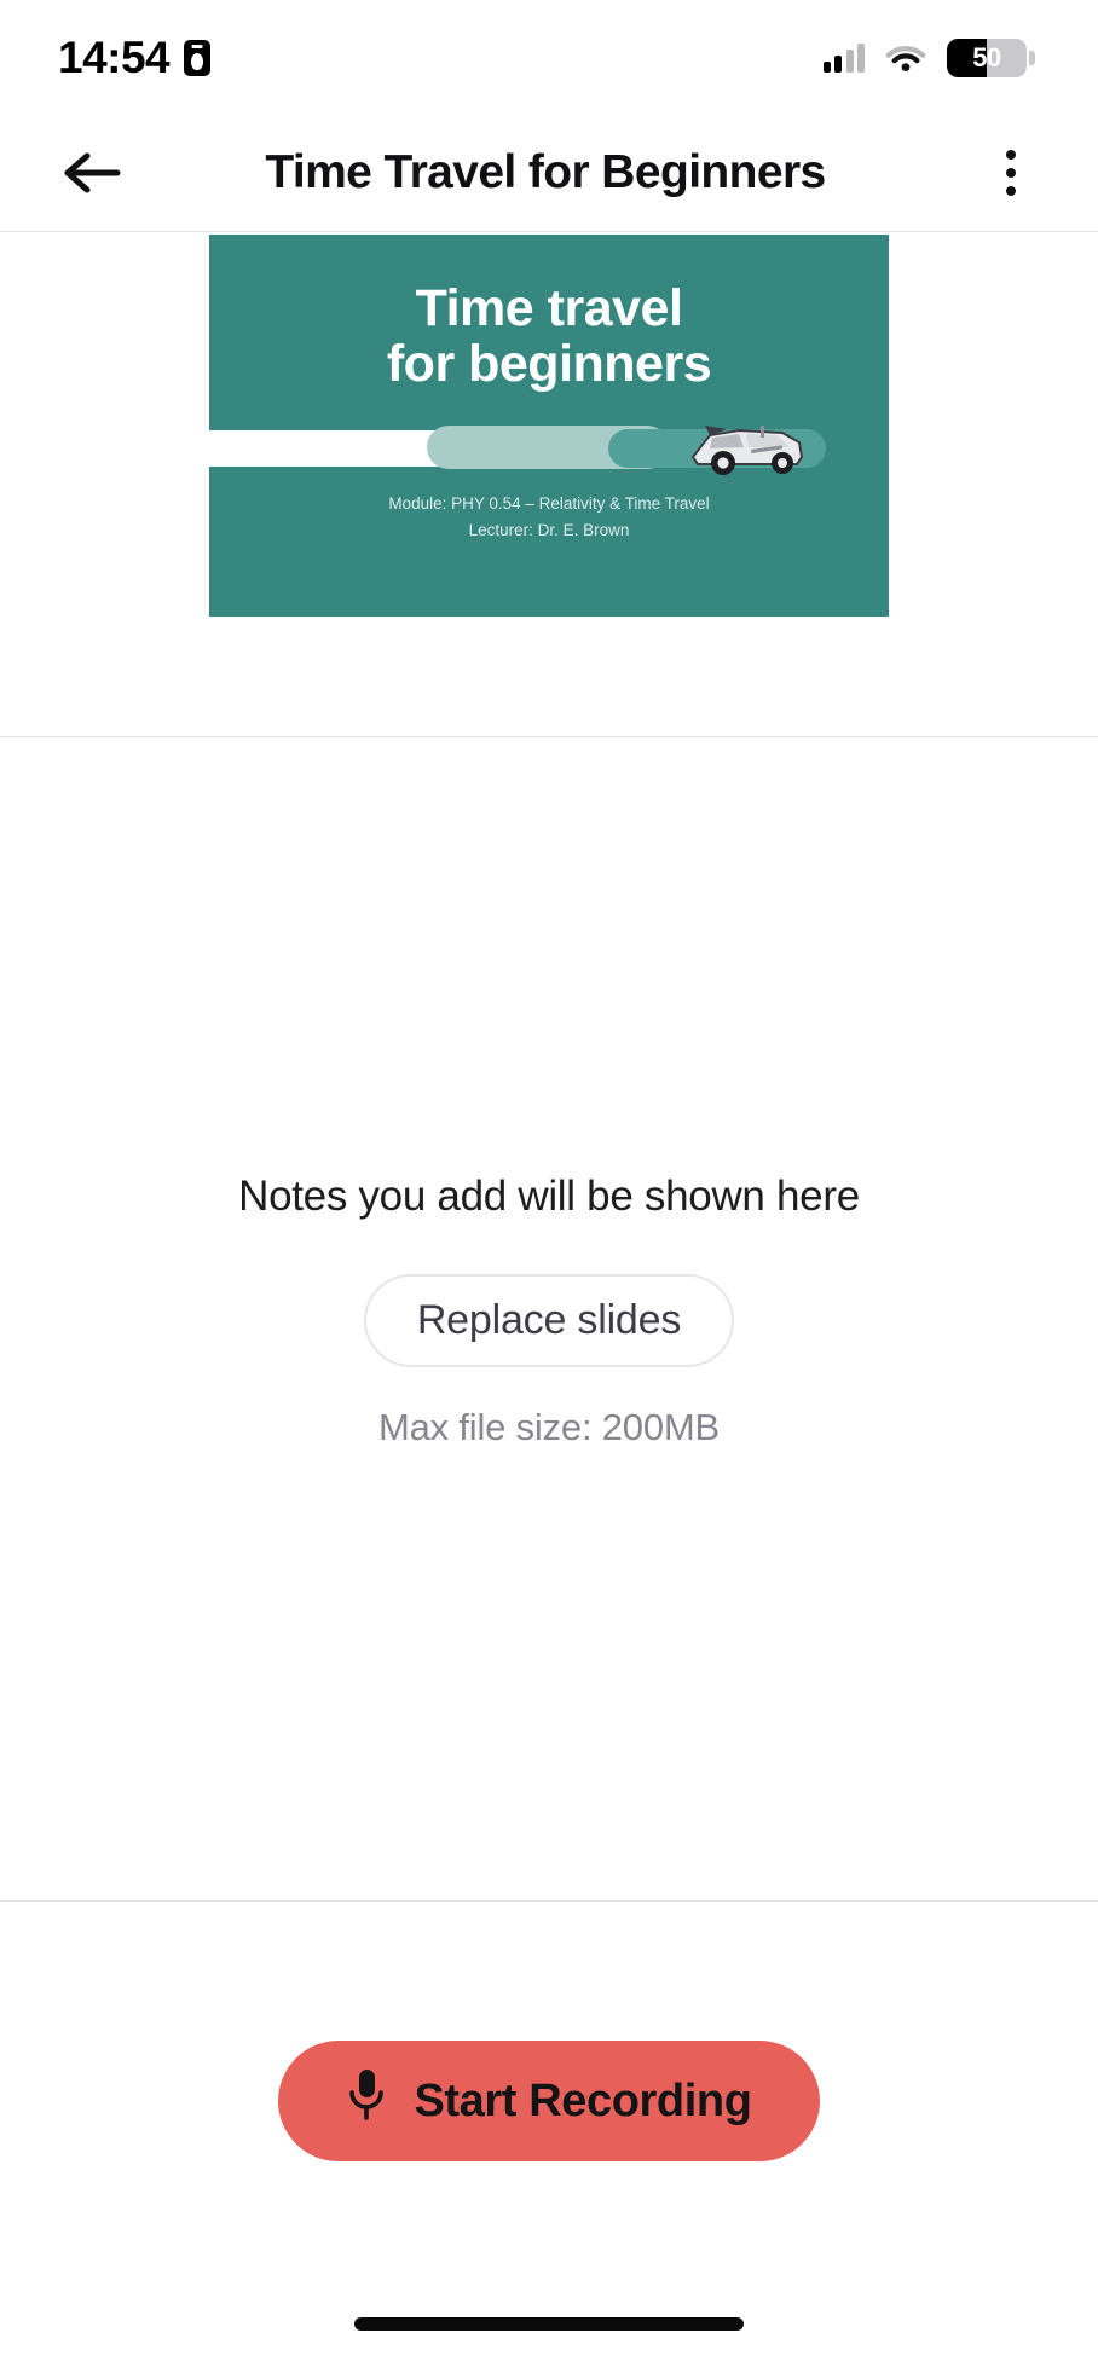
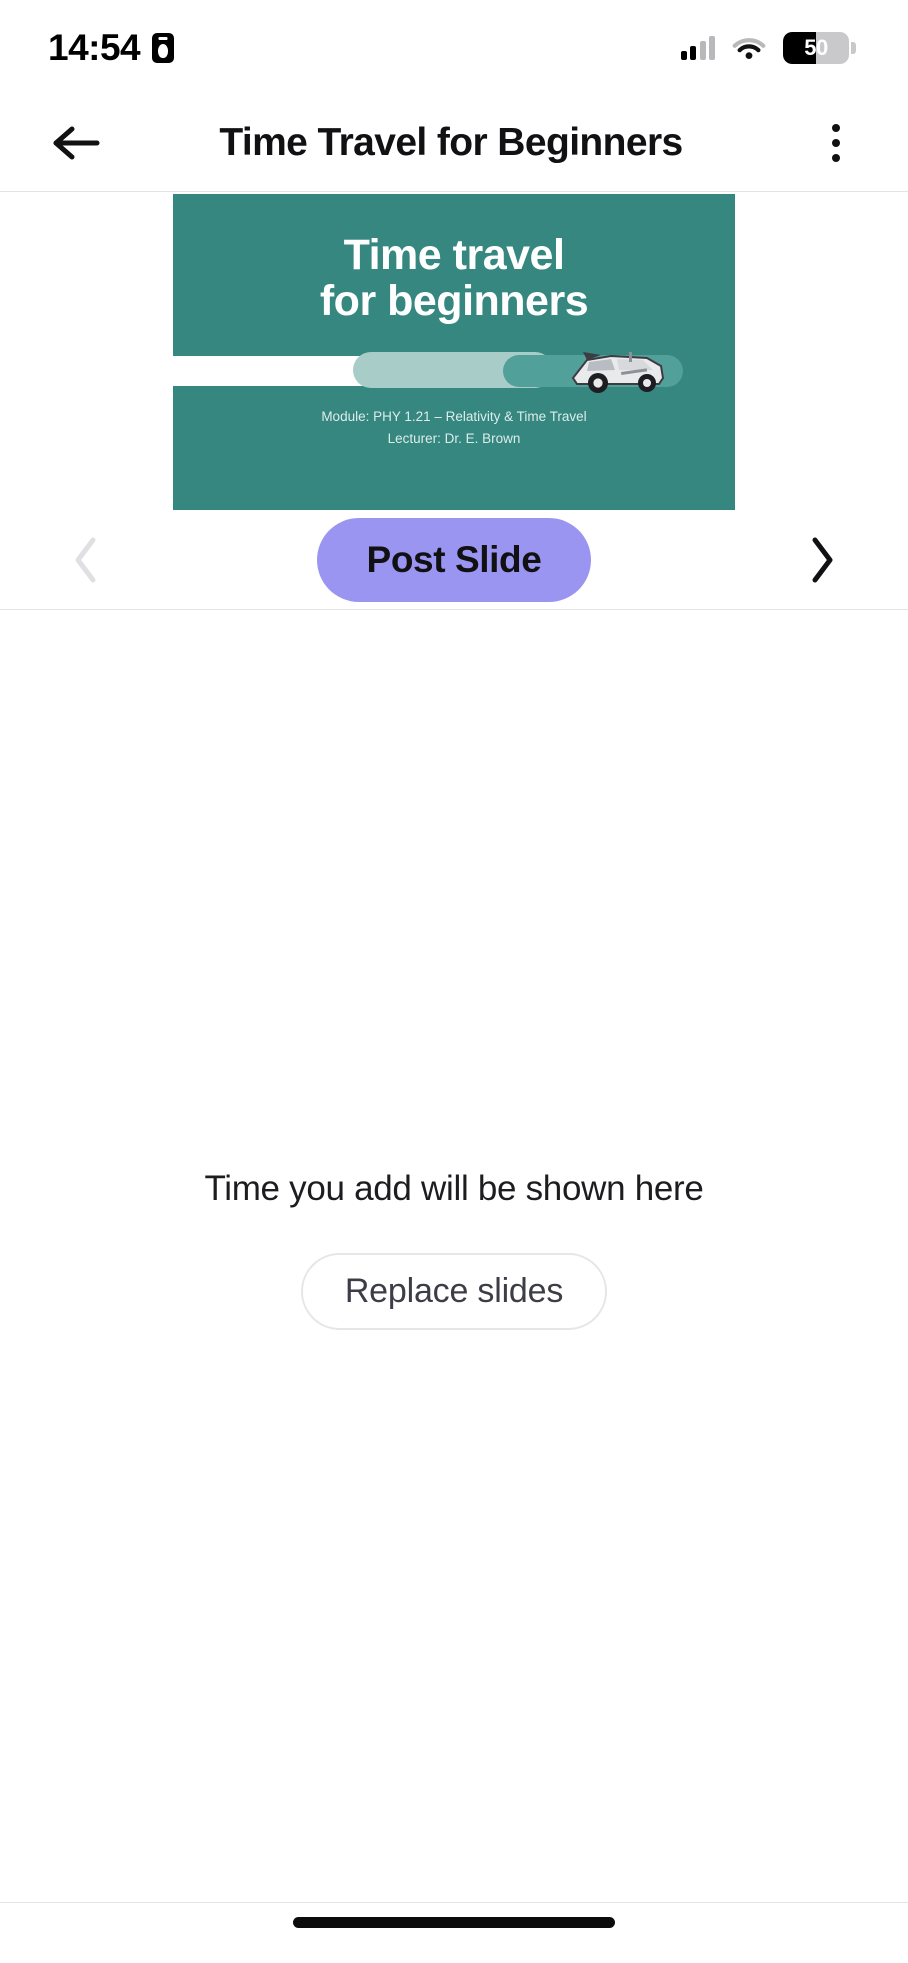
  14:54
  50
  Time Travel for Beginners
  Time travel
  for beginners
- Module: PHY 0.54 – Relativity & Time Travel
+ Module: PHY 1.21 – Relativity & Time Travel
  Lecturer: Dr. E. Brown
+ Post Slide
- Notes you add will be shown here
+ Time you add will be shown here
  Replace slides
- Max file size: 200MB
- Start Recording
